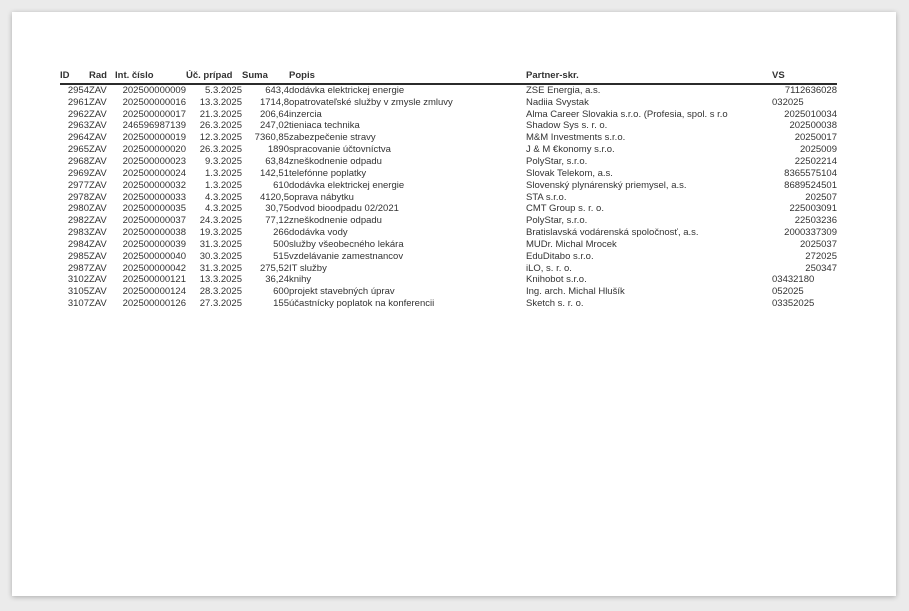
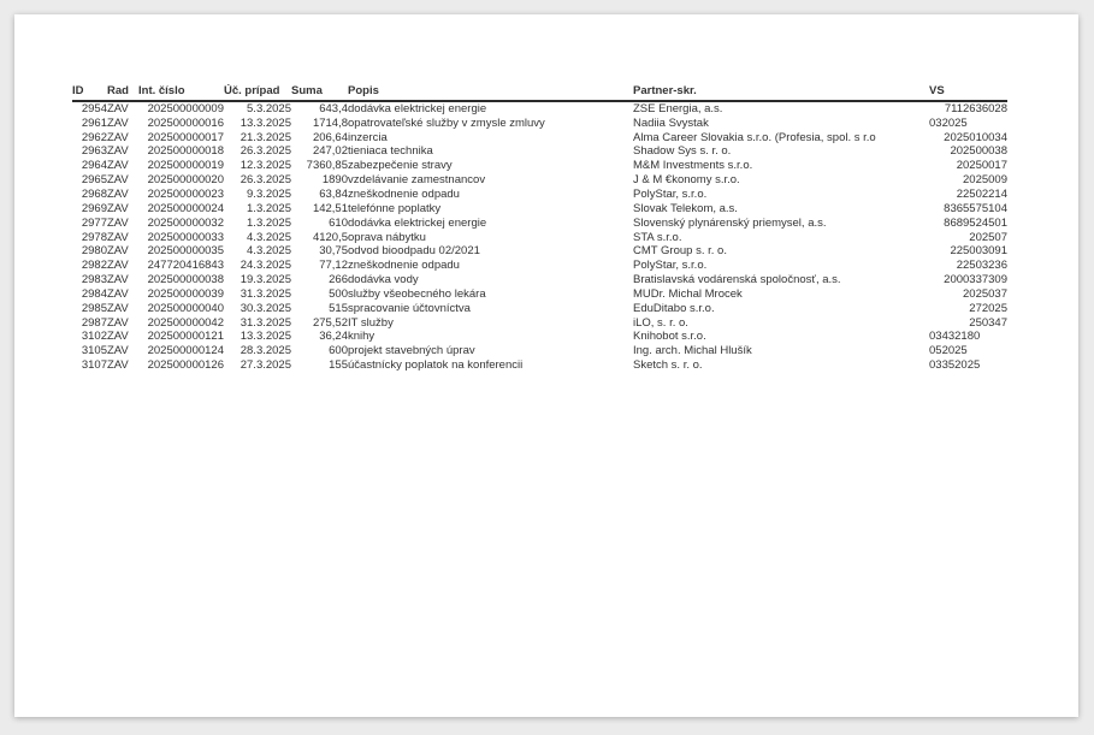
  ID	Rad	Int. číslo	Úč. prípad	Suma	Popis	Partner-skr.	VS
  2954	ZAV	202500000009	5.3.2025	643,4	dodávka elektrickej energie	ZSE Energia, a.s.	7112636028
  2961	ZAV	202500000016	13.3.2025	1714,8	opatrovateľské služby v zmysle zmluvy	Nadiia Svystak	032025
  2962	ZAV	202500000017	21.3.2025	206,64	inzercia	Alma Career Slovakia s.r.o. (Profesia, spol. s r.o	2025010034
- 2963	ZAV	246596987139	26.3.2025	247,02	tieniaca technika	Shadow Sys s. r. o.	202500038
+ 2963	ZAV	202500000018	26.3.2025	247,02	tieniaca technika	Shadow Sys s. r. o.	202500038
  2964	ZAV	202500000019	12.3.2025	7360,85	zabezpečenie stravy	M&M Investments s.r.o.	20250017
- 2965	ZAV	202500000020	26.3.2025	1890	spracovanie účtovníctva	J & M €konomy s.r.o.	2025009
+ 2965	ZAV	202500000020	26.3.2025	1890	vzdelávanie zamestnancov	J & M €konomy s.r.o.	2025009
  2968	ZAV	202500000023	9.3.2025	63,84	zneškodnenie odpadu	PolyStar, s.r.o.	22502214
  2969	ZAV	202500000024	1.3.2025	142,51	telefónne poplatky	Slovak Telekom, a.s.	8365575104
  2977	ZAV	202500000032	1.3.2025	610	dodávka elektrickej energie	Slovenský plynárenský priemysel, a.s.	8689524501
  2978	ZAV	202500000033	4.3.2025	4120,5	oprava nábytku	STA s.r.o.	202507
  2980	ZAV	202500000035	4.3.2025	30,75	odvod bioodpadu 02/2021	CMT Group s. r. o.	225003091
- 2982	ZAV	202500000037	24.3.2025	77,12	zneškodnenie odpadu	PolyStar, s.r.o.	22503236
+ 2982	ZAV	247720416843	24.3.2025	77,12	zneškodnenie odpadu	PolyStar, s.r.o.	22503236
  2983	ZAV	202500000038	19.3.2025	266	dodávka vody	Bratislavská vodárenská spoločnosť, a.s.	2000337309
  2984	ZAV	202500000039	31.3.2025	500	služby všeobecného lekára	MUDr. Michal Mrocek	2025037
- 2985	ZAV	202500000040	30.3.2025	515	vzdelávanie zamestnancov	EduDitabo s.r.o.	272025
+ 2985	ZAV	202500000040	30.3.2025	515	spracovanie účtovníctva	EduDitabo s.r.o.	272025
  2987	ZAV	202500000042	31.3.2025	275,52	IT služby	iLO, s. r. o.	250347
  3102	ZAV	202500000121	13.3.2025	36,24	knihy	Knihobot s.r.o.	03432180
  3105	ZAV	202500000124	28.3.2025	600	projekt stavebných úprav	Ing. arch. Michal Hlušík	052025
  3107	ZAV	202500000126	27.3.2025	155	účastnícky poplatok na konferencii	Sketch s. r. o.	03352025
